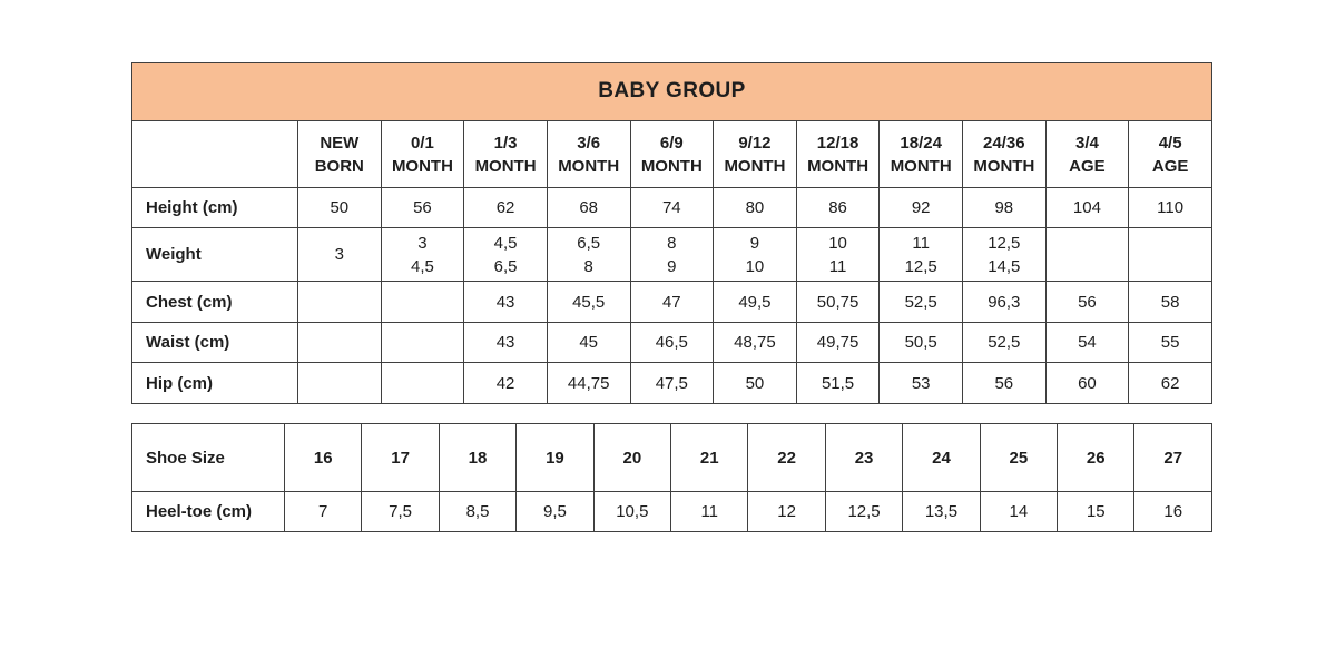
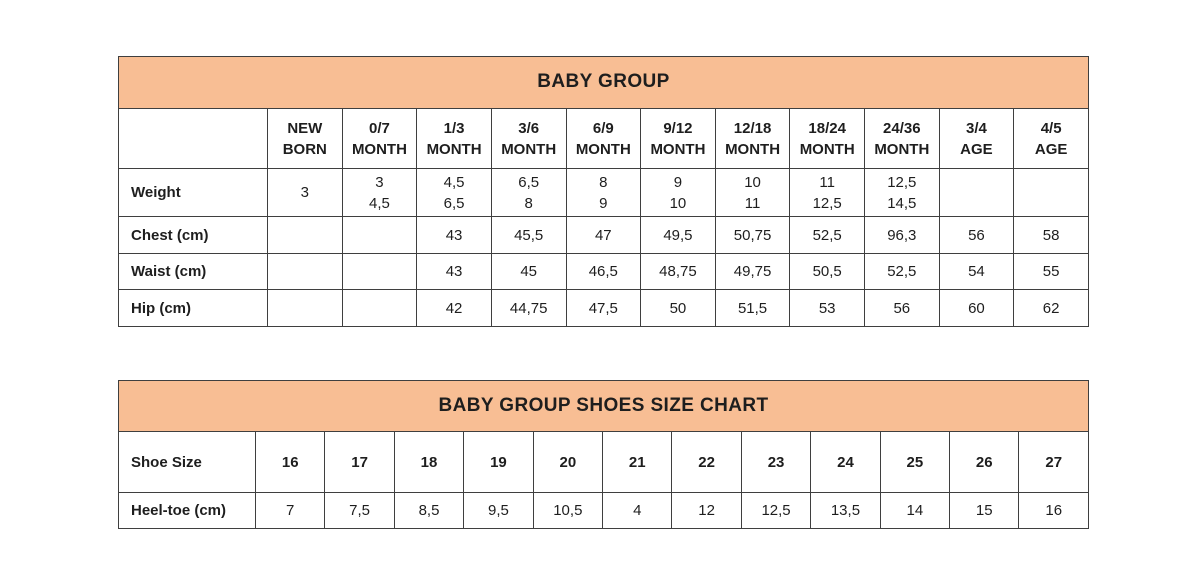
  BABY GROUP
- 	NEW BORN	0/1 MONTH	1/3 MONTH	3/6 MONTH	6/9 MONTH	9/12 MONTH	12/18 MONTH	18/24 MONTH	24/36 MONTH	3/4 AGE	4/5 AGE
+ 	NEW BORN	0/7 MONTH	1/3 MONTH	3/6 MONTH	6/9 MONTH	9/12 MONTH	12/18 MONTH	18/24 MONTH	24/36 MONTH	3/4 AGE	4/5 AGE
- Height (cm)	50	56	62	68	74	80	86	92	98	104	110
  Weight	3	3 4,5	4,5 6,5	6,5 8	8 9	9 10	10 11	11 12,5	12,5 14,5
  Chest (cm)			43	45,5	47	49,5	50,75	52,5	96,3	56	58
  Waist (cm)			43	45	46,5	48,75	49,75	50,5	52,5	54	55
  Hip (cm)			42	44,75	47,5	50	51,5	53	56	60	62
+ BABY GROUP SHOES SIZE CHART
  Shoe Size	16	17	18	19	20	21	22	23	24	25	26	27
- Heel-toe (cm)	7	7,5	8,5	9,5	10,5	11	12	12,5	13,5	14	15	16
+ Heel-toe (cm)	7	7,5	8,5	9,5	10,5	4	12	12,5	13,5	14	15	16
